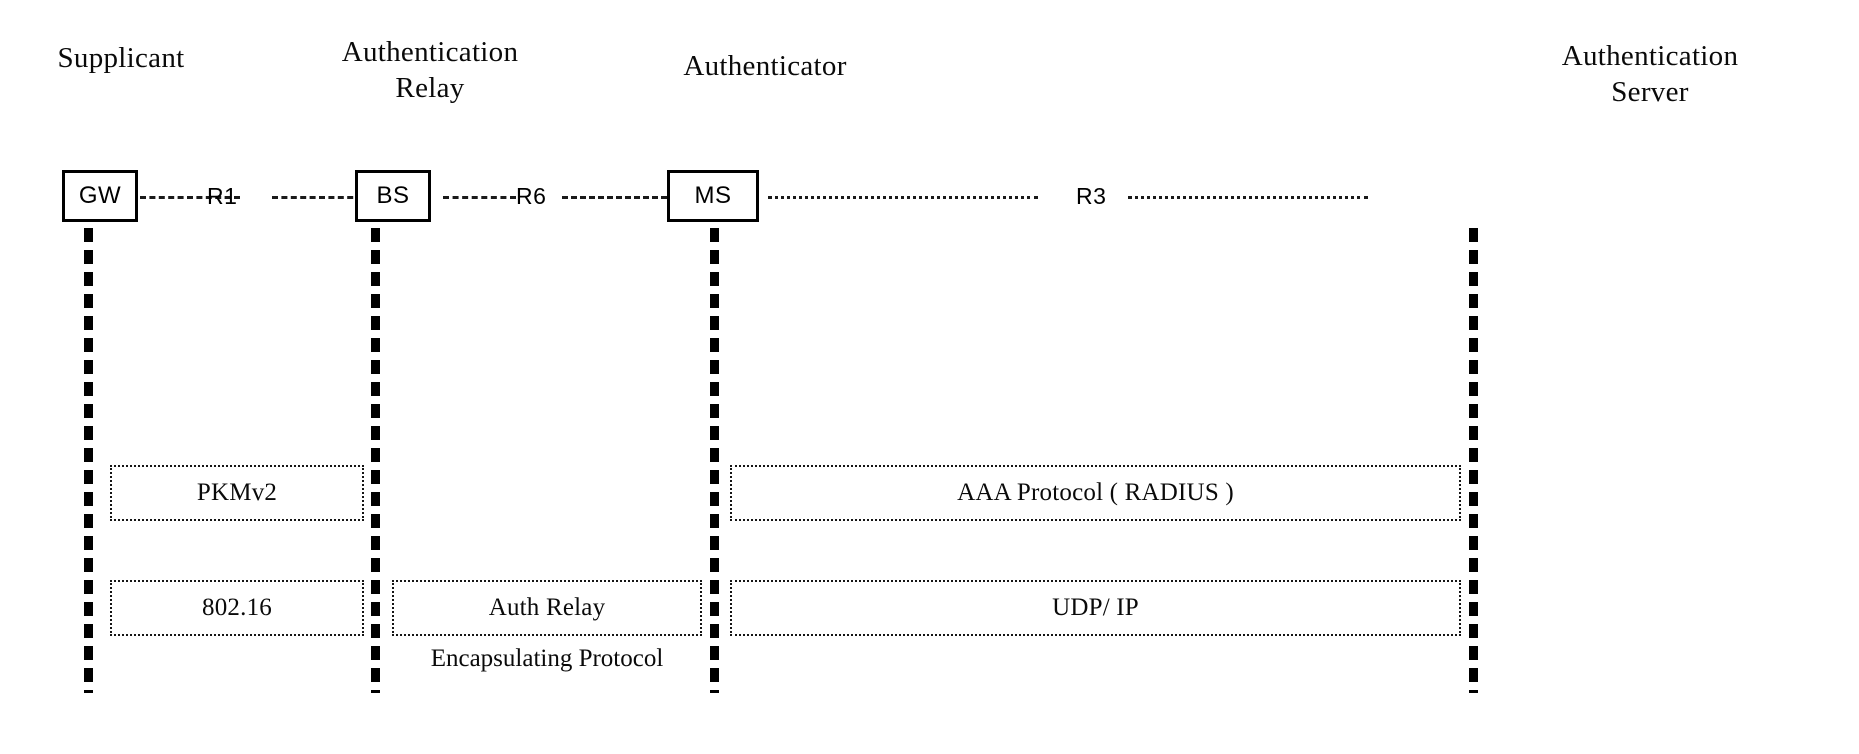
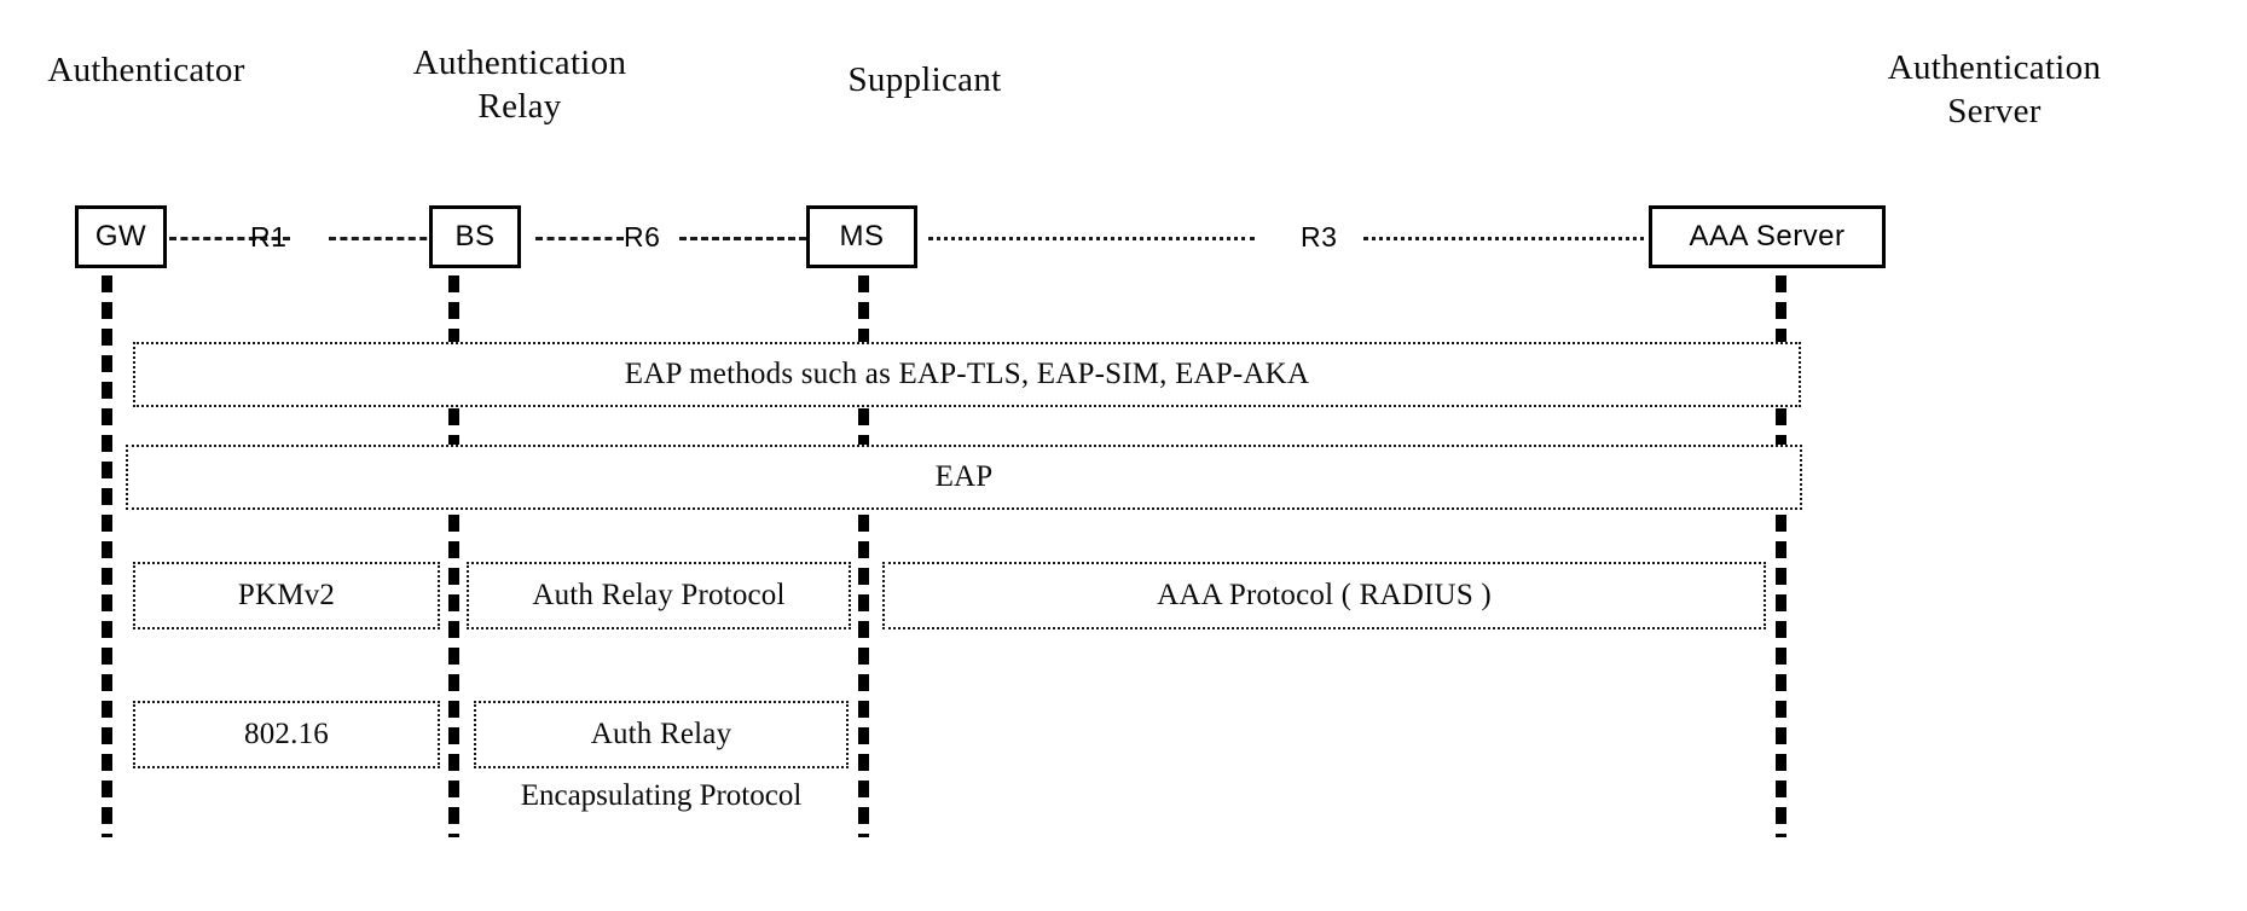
- Supplicant
+ Authenticator
  Authentication
  Relay
- Authenticator
+ Supplicant
  Authentication
  Server
  R1
  R6
  R3
  GW
  BS
  MS
+ AAA Server
+ EAP methods such as EAP-TLS, EAP-SIM, EAP-AKA
+ EAP
  PKMv2
+ Auth Relay Protocol
  AAA Protocol ( RADIUS )
  802.16
  Auth Relay
- UDP/ IP
  Encapsulating Protocol
